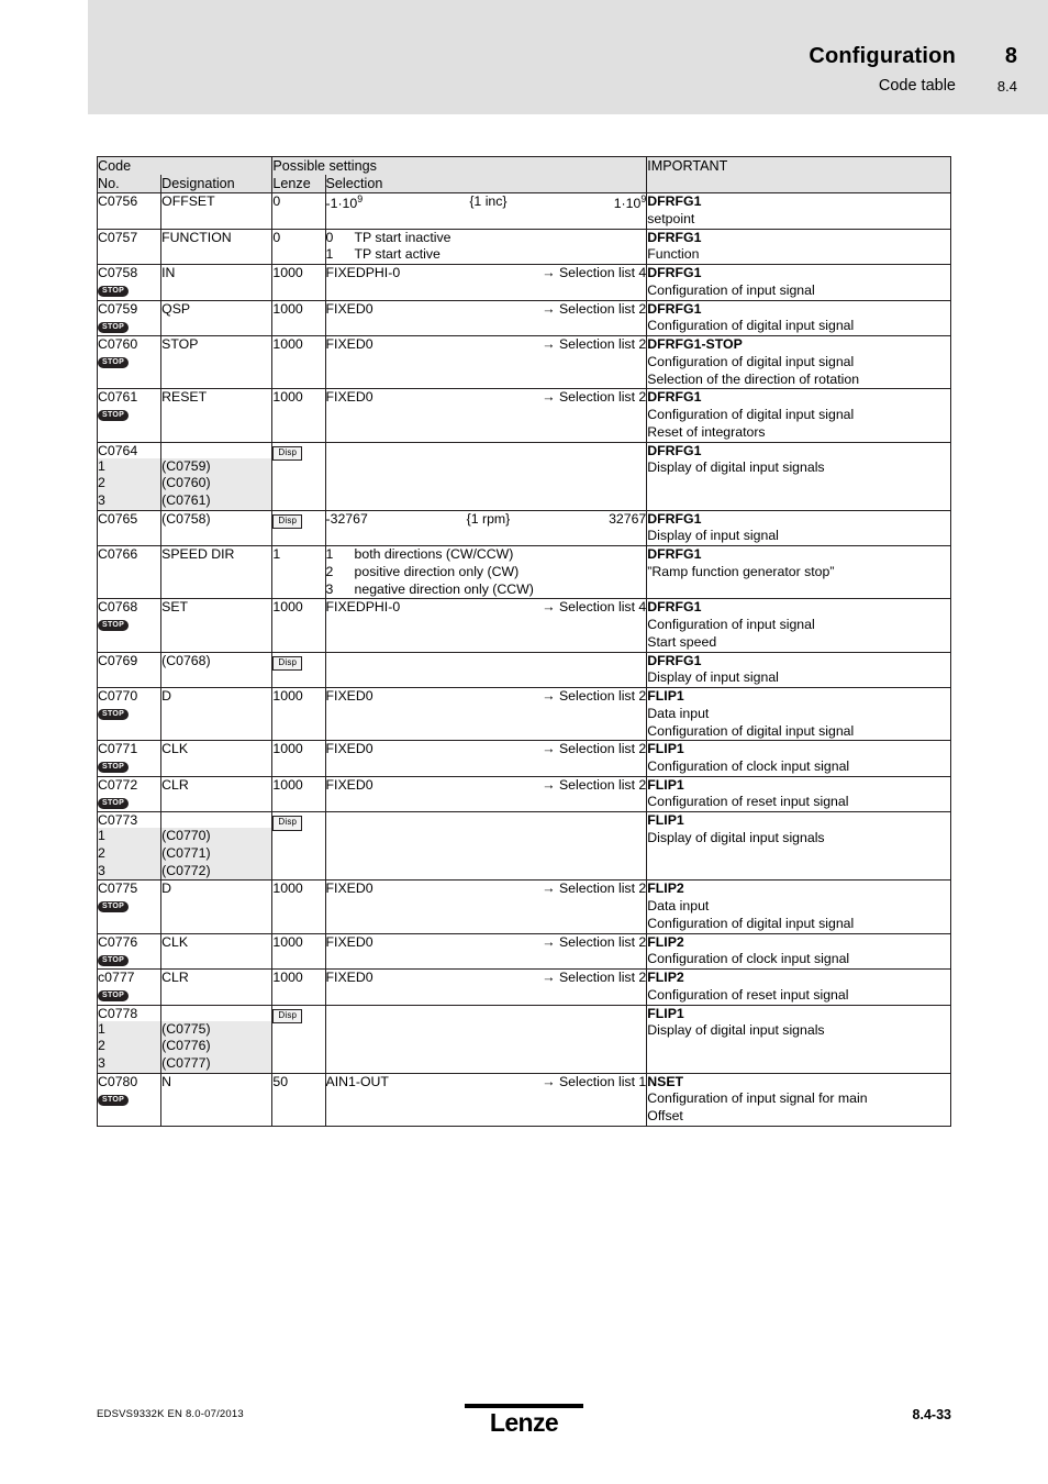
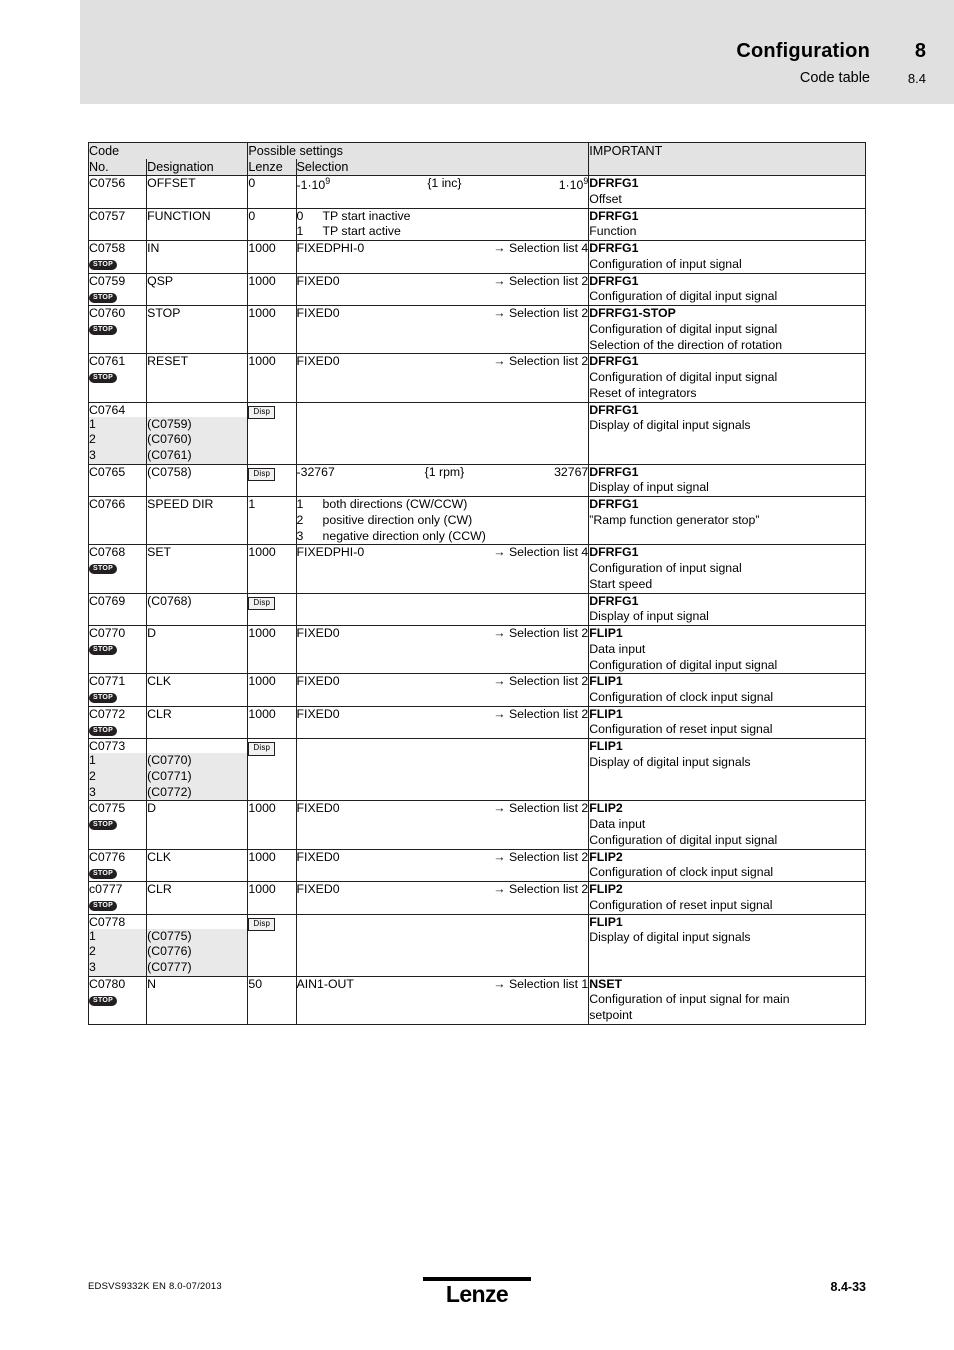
  Configuration
  Code table
  8
  8.4
  Code	Possible settings	IMPORTANT
  No.	Designation	Lenze	Selection
- C0756	OFFSET	0	-1·109 {1 inc} 1·109	DFRFG1setpoint
+ C0756	OFFSET	0	-1·109 {1 inc} 1·109	DFRFG1Offset
  C0757	FUNCTION	0	0 TP start inactive1 TP start active	DFRFG1Function
  C0758	IN	1000	FIXEDPHI-0 → Selection list 4	DFRFG1Configuration of input signal
  C0759	QSP	1000	FIXED0 → Selection list 2	DFRFG1Configuration of digital input signal
  C0760	STOP	1000	FIXED0 → Selection list 2	DFRFG1-STOPConfiguration of digital input signalSelection of the direction of rotation
  C0761	RESET	1000	FIXED0 → Selection list 2	DFRFG1Configuration of digital input signalReset of integrators
  C0764		Disp		DFRFG1Display of digital input signals
  1	(C0759)
  2	(C0760)
  3	(C0761)
  C0765	(C0758)	Disp	-32767 {1 rpm} 32767	DFRFG1Display of input signal
  C0766	SPEED DIR	1	1 both directions (CW/CCW)2 positive direction only (CW)3 negative direction only (CCW)	DFRFG1”Ramp function generator stop”
  C0768	SET	1000	FIXEDPHI-0 → Selection list 4	DFRFG1Configuration of input signalStart speed
  C0769	(C0768)	Disp		DFRFG1Display of input signal
  C0770	D	1000	FIXED0 → Selection list 2	FLIP1Data inputConfiguration of digital input signal
  C0771	CLK	1000	FIXED0 → Selection list 2	FLIP1Configuration of clock input signal
  C0772	CLR	1000	FIXED0 → Selection list 2	FLIP1Configuration of reset input signal
  C0773		Disp		FLIP1Display of digital input signals
  1	(C0770)
  2	(C0771)
  3	(C0772)
  C0775	D	1000	FIXED0 → Selection list 2	FLIP2Data inputConfiguration of digital input signal
  C0776	CLK	1000	FIXED0 → Selection list 2	FLIP2Configuration of clock input signal
  c0777	CLR	1000	FIXED0 → Selection list 2	FLIP2Configuration of reset input signal
  C0778		Disp		FLIP1Display of digital input signals
  1	(C0775)
  2	(C0776)
  3	(C0777)
- C0780	N	50	AIN1-OUT → Selection list 1	NSETConfiguration of input signal for mainOffset
+ C0780	N	50	AIN1-OUT → Selection list 1	NSETConfiguration of input signal for mainsetpoint
  EDSVS9332K EN 8.0-07/2013
  Lenze
  8.4-33
